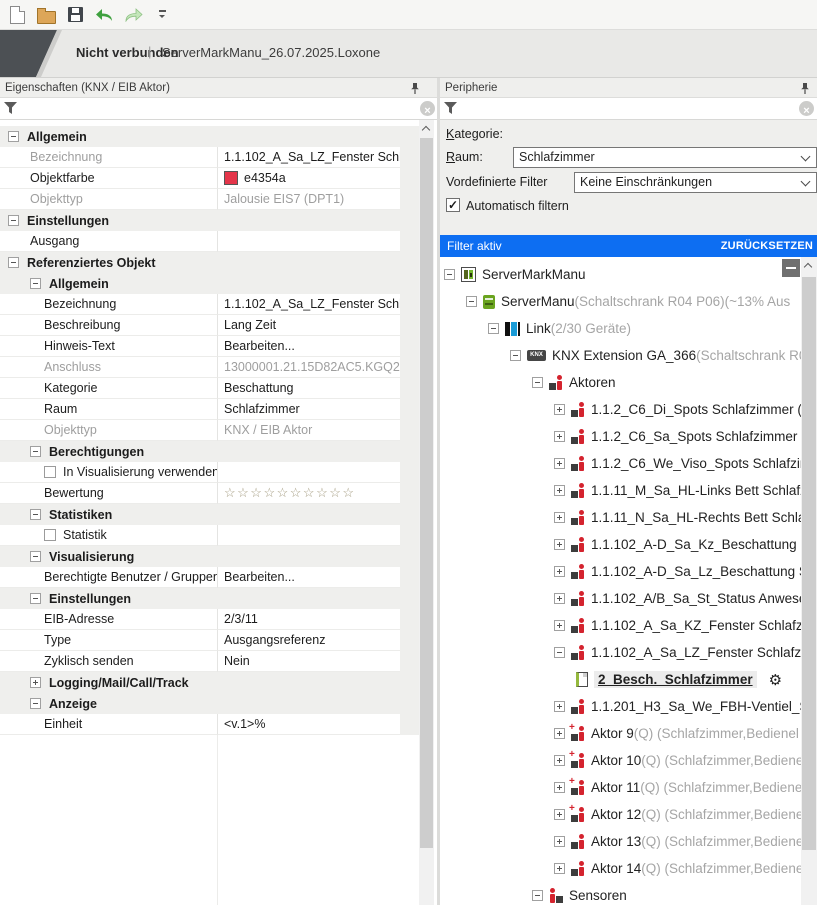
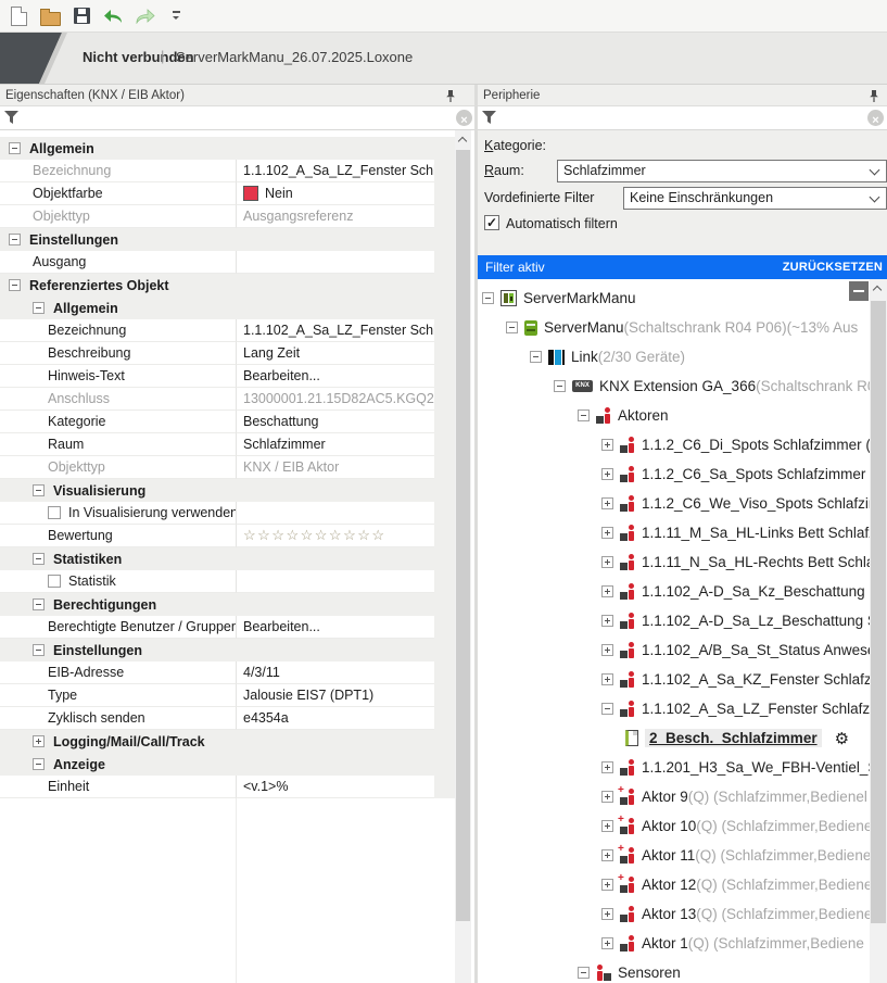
  Nicht verbunden
  |
  ServerMarkManu_26.07.2025.Loxone
  Eigenschaften (KNX / EIB Aktor)
  Allgemein
  Bezeichnung
  1.1.102_A_Sa_LZ_Fenster Sch
  Objektfarbe
- e4354a
+ Nein
  Objekttyp
- Jalousie EIS7 (DPT1)
+ Ausgangsreferenz
  Einstellungen
  Ausgang
  Referenziertes Objekt
  Allgemein
  Bezeichnung
  1.1.102_A_Sa_LZ_Fenster Sch
  Beschreibung
  Lang Zeit
  Hinweis-Text
  Bearbeiten...
  Anschluss
  13000001.21.15D82AC5.KGQ2
  Kategorie
  Beschattung
  Raum
  Schlafzimmer
  Objekttyp
  KNX / EIB Aktor
- Berechtigungen
+ Visualisierung
  In Visualisierung verwenden
  Bewertung
  ☆☆☆☆☆☆☆☆☆☆
  Statistiken
  Statistik
- Visualisierung
+ Berechtigungen
  Berechtigte Benutzer / Gruppen
  Bearbeiten...
  Einstellungen
  EIB-Adresse
- 2/3/11
+ 4/3/11
  Type
- Ausgangsreferenz
+ Jalousie EIS7 (DPT1)
  Zyklisch senden
- Nein
+ e4354a
  Logging/Mail/Call/Track
  Anzeige
  Einheit
  <v.1>%
  Peripherie
  Kategorie:
  Raum:
  Schlafzimmer
  Vordefinierte Filter
  Keine Einschränkungen
  ✓
  Automatisch filtern
  Filter aktiv
  ZURÜCKSETZEN
  ServerMarkManu
  ServerManu
  (Schaltschrank R04 P06)(~13% Aus
  Link
  (2/30 Geräte)
  KNX Extension GA_366
  (Schaltschrank R
  Aktoren
  1.1.2_C6_Di_Spots Schlafzimmer (
  1.1.2_C6_Sa_Spots Schlafzimmer
  1.1.2_C6_We_Viso_Spots Schlafzi
  1.1.11_M_Sa_HL-Links Bett Schlaf
  1.1.11_N_Sa_HL-Rechts Bett Schl
  1.1.102_A-D_Sa_Kz_Beschattung
  1.1.102_A-D_Sa_Lz_Beschattung
  1.1.102_A/B_Sa_St_Status Anwes
  1.1.102_A_Sa_KZ_Fenster Schlafz
  1.1.102_A_Sa_LZ_Fenster Schlafz
  2_Besch._Schlafzimmer
  ⚙
  1.1.201_H3_Sa_We_FBH-Ventiel_
  +
  Aktor 9
  (Q) (Schlafzimmer,Bedienel
  +
  Aktor 10
  (Q) (Schlafzimmer,Bediene
  +
  Aktor 11
  (Q) (Schlafzimmer,Bediene
  +
  Aktor 12
  (Q) (Schlafzimmer,Bediene
  Aktor 13
  (Q) (Schlafzimmer,Bediene
- Aktor 14
+ Aktor 1
  (Q) (Schlafzimmer,Bediene
  Sensoren
